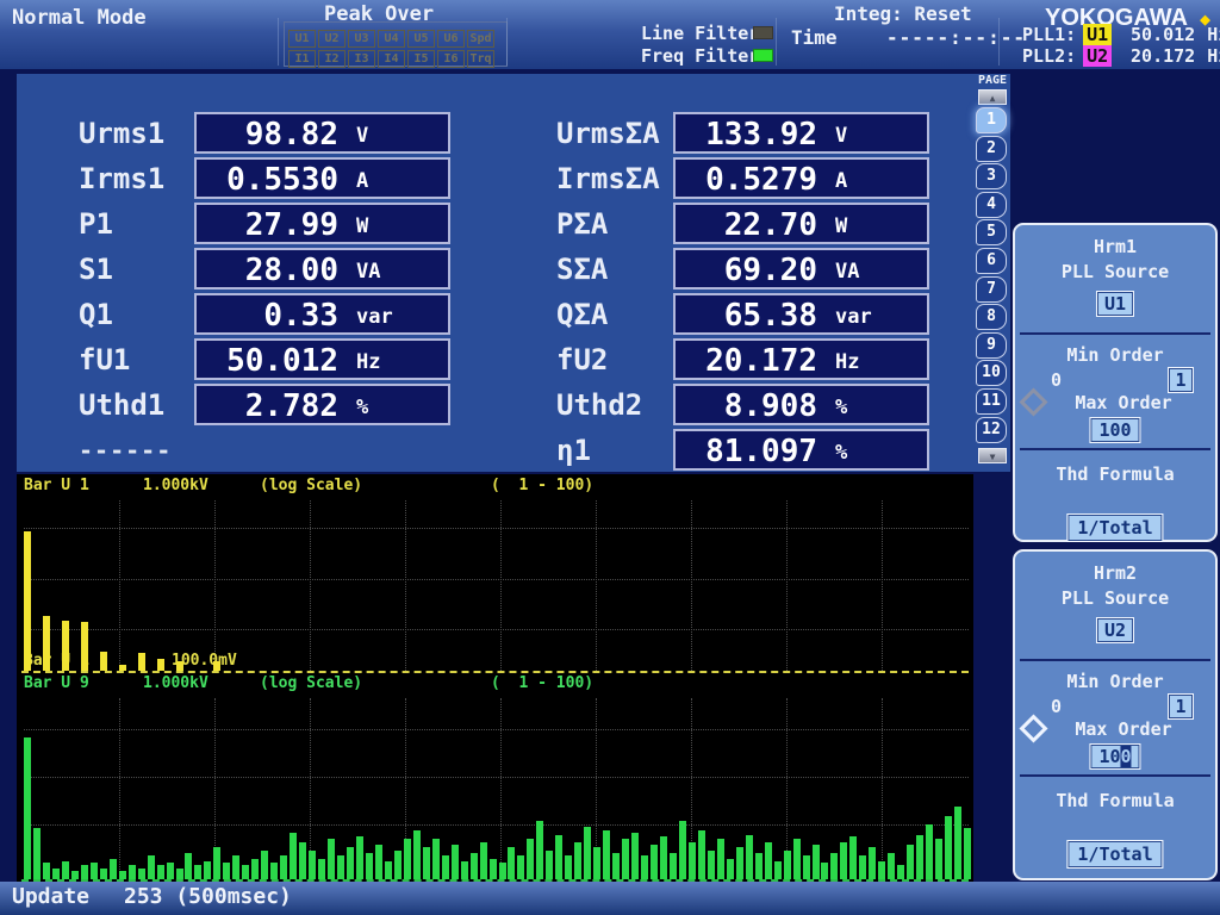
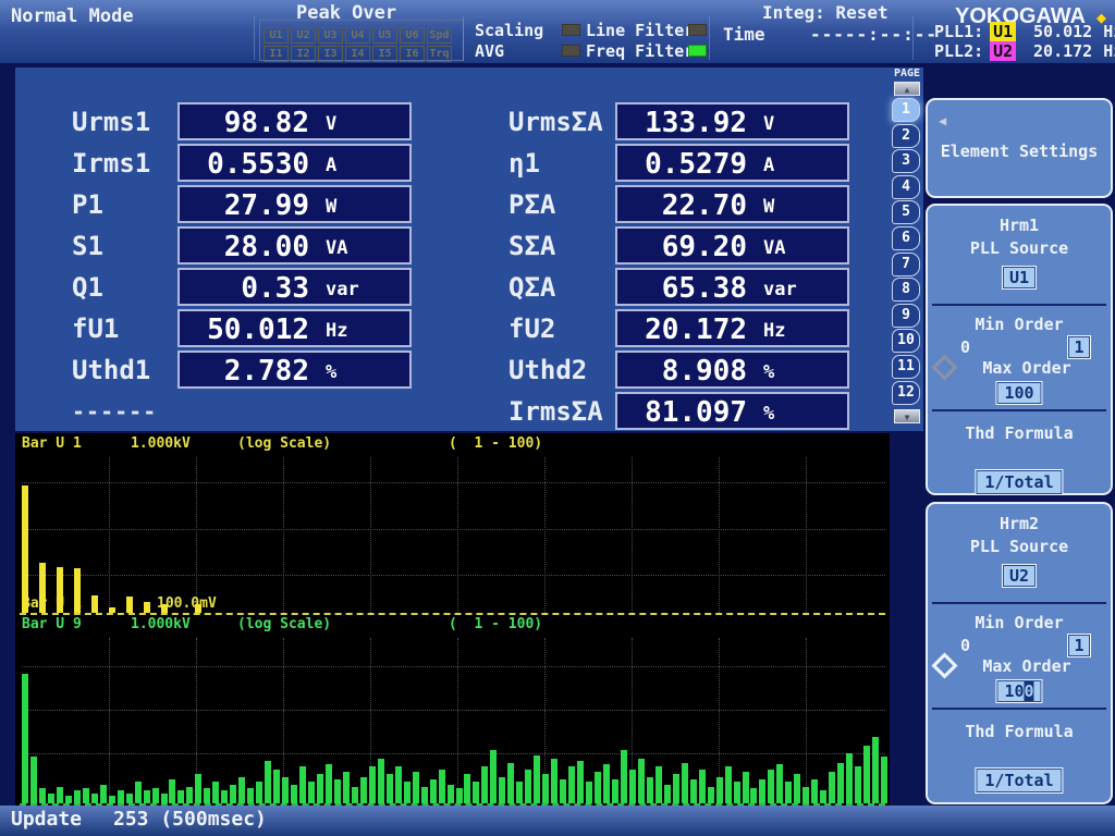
  Normal Mode
  Peak Over
  U1 U2 U3 U4 U5 U6 Spd
  I1 I2 I3 I4 I5 I6 Trq
+ Scaling
+ AVG
  Line Filte
  Freq Filte
  Integ: Reset
  Time
  -----:--:--
  YOKOGAWA
  ◆
  PLL1: U1 50.012 H
  PLL2: U2 20.172 H
  Urms1
  98.82
  V
  Irms1
  0.5530
  A
  P1
  27.99
  W
  S1
  28.00
  VA
  Q1
  0.33
  var
  fU1
  50.012
  Hz
  Uthd1
  2.782
  %
  UrmsΣA
  133.92
  V
- IrmsΣA
+ η1
  0.5279
  A
  PΣA
  22.70
  W
  SΣA
  69.20
  VA
  QΣA
  65.38
  var
  fU2
  20.172
  Hz
  Uthd2
  8.908
  %
- η1
+ IrmsΣA
  81.097
  %
  ------
  PAGE
  ▲
  1
  2
  3
  4
  5
  6
  7
  8
  9
  10
  11
  12
  ▼
  Bar U 1
  1.000kV
  (log Scale)
  ( 1 - 100)
  00.mV
  Bar U 9
  1.000kV
  (log Scale)
  ( 1 - 100)
+ ◀
+ Element Settings
  Hrm1
  PLL Source
  U1
  Min Order
  0
  1
  Max Order
  100
  Thd Formula
  1/Total
  Hrm2
  PLL Source
  U2
  Min Order
  0
  1
  Max Order
  100
  Thd Formula
  1/Total
  Update
  253 (500msec)
